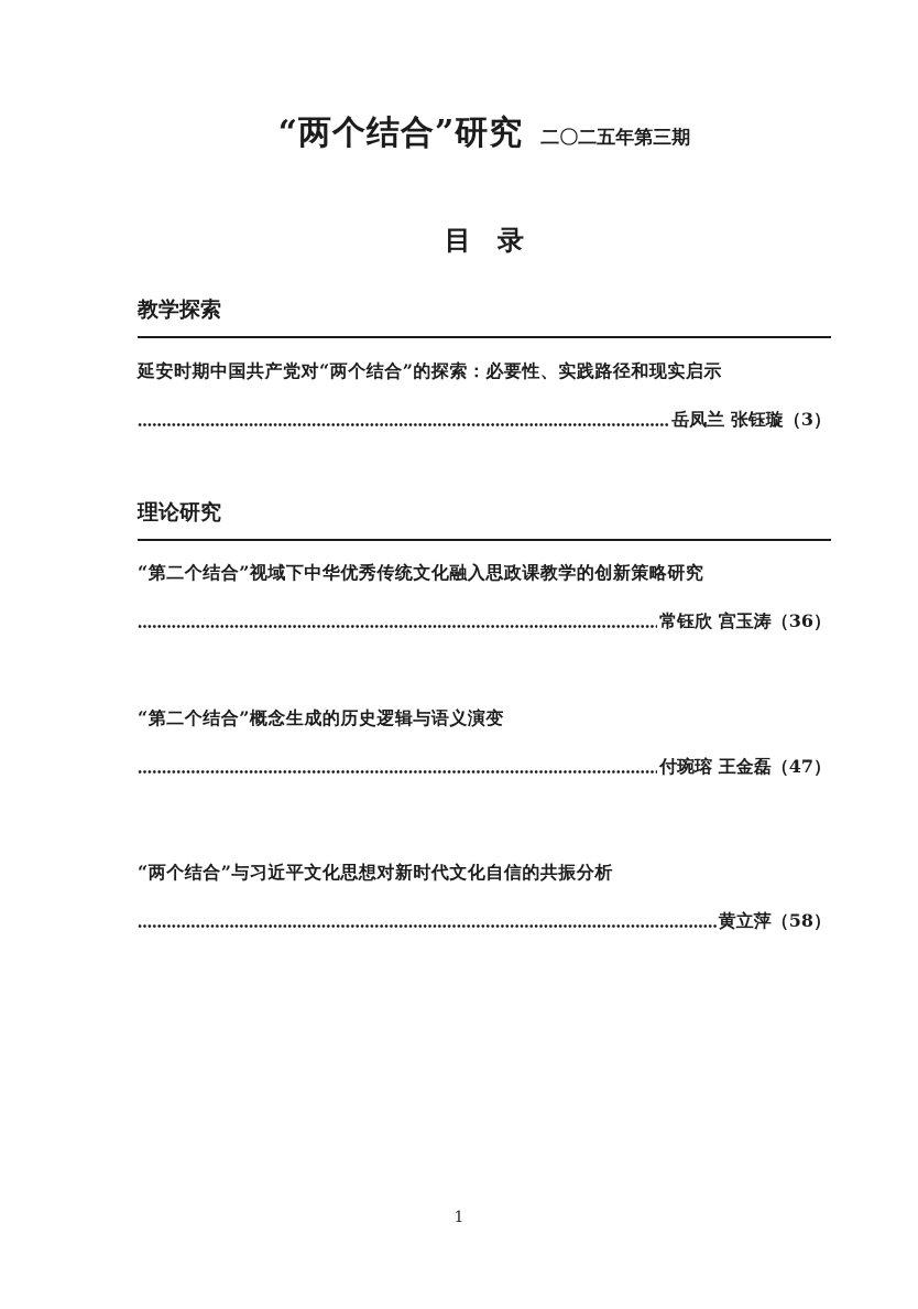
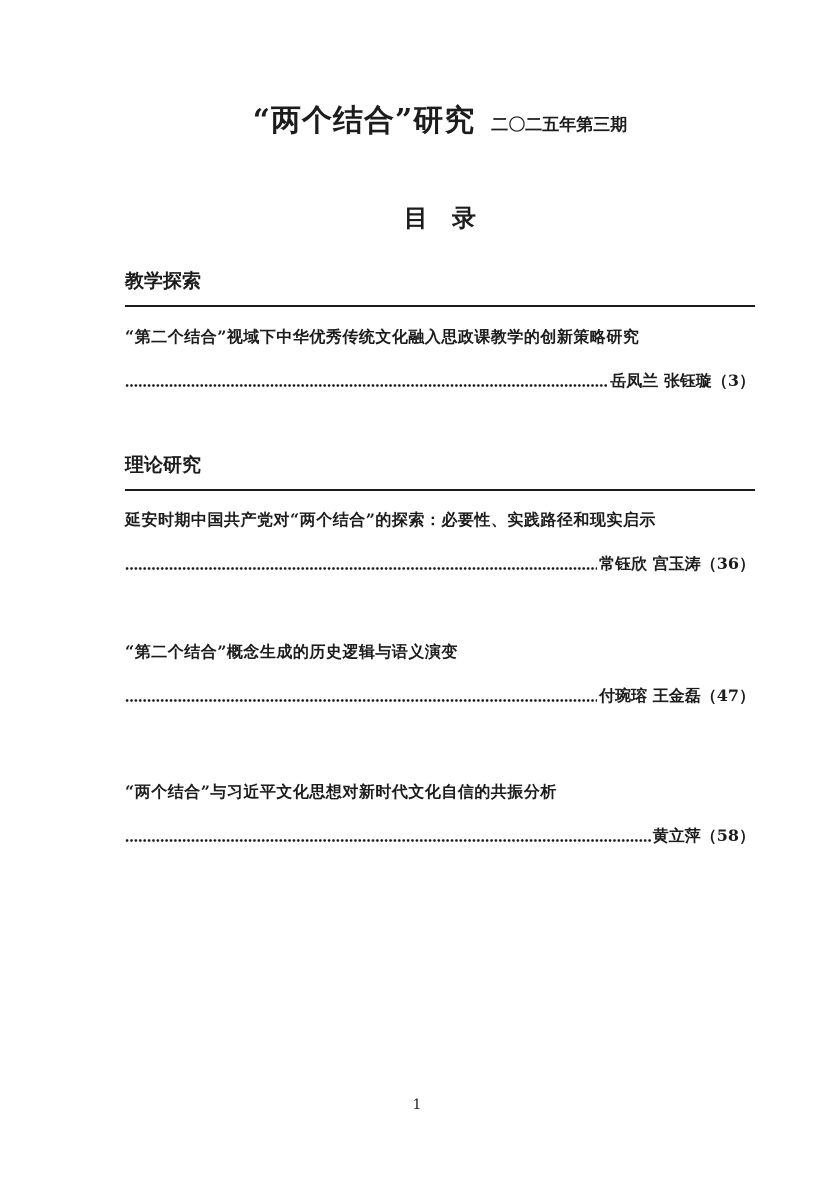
  “两个结合”研究 二〇二五年第三期
  目 录
  教学探索
- 延安时期中国共产党对“两个结合”的探索：必要性、实践路径和现实启示
+ “第二个结合”视域下中华优秀传统文化融入思政课教学的创新策略研究
  岳凤兰 张钰璇
  （3）
  理论研究
- “第二个结合”视域下中华优秀传统文化融入思政课教学的创新策略研究
+ 延安时期中国共产党对“两个结合”的探索：必要性、实践路径和现实启示
  常钰欣 宫玉涛
  （36）
  “第二个结合”概念生成的历史逻辑与语义演变
  付琬瑢 王金磊
  （47）
  “两个结合”与习近平文化思想对新时代文化自信的共振分析
  黄立萍
  （58）
  1
